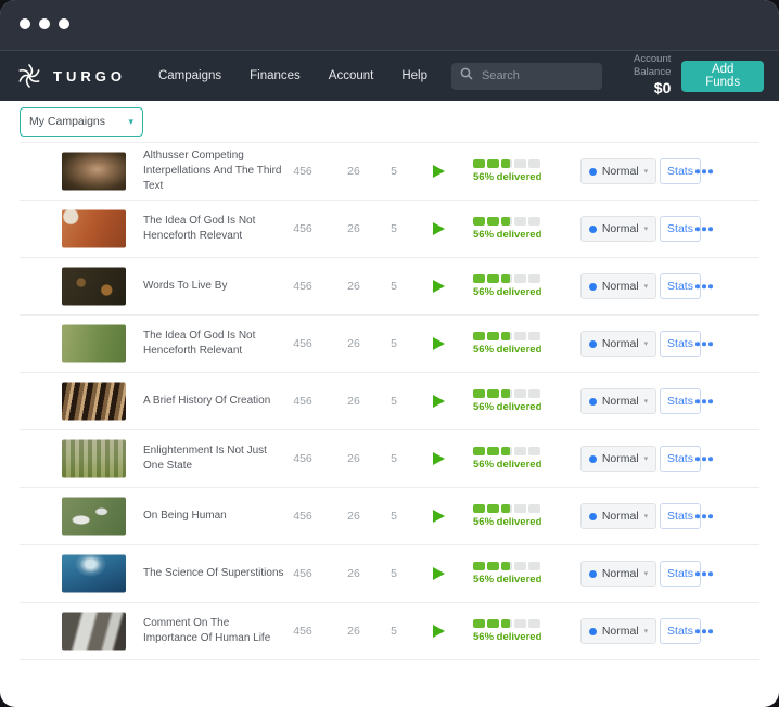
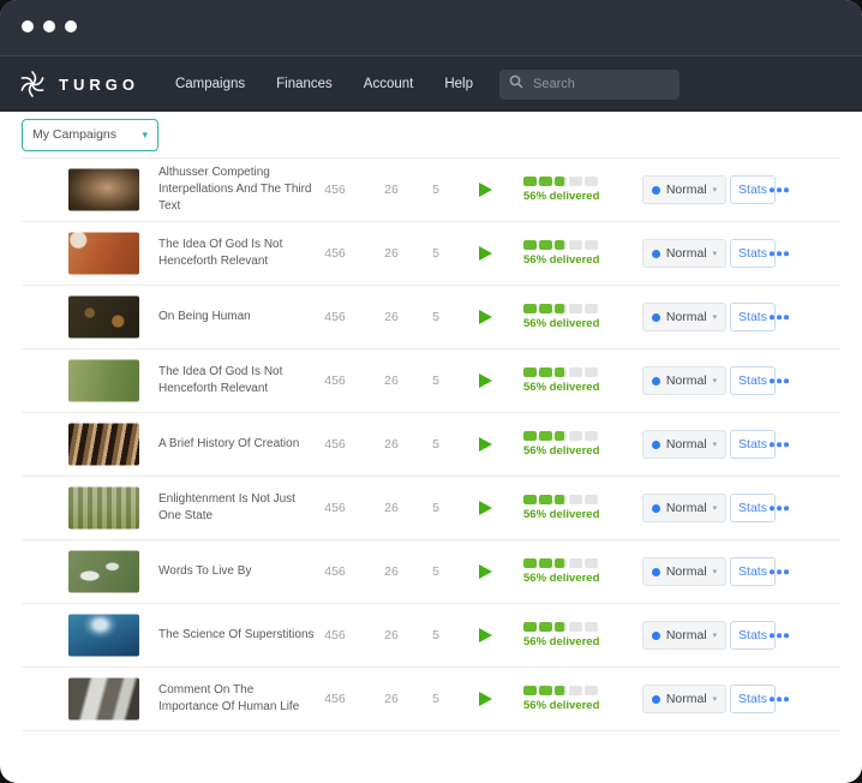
  TURGO
  Campaigns
  Finances
  Account
  Help
  Search
- Account Balance
- $0
- Add Funds
  My Campaigns
  ▾
  Althusser Competing Interpellations And The Third Text
  456
  26
  5
  56% delivered
  Normal
  Stats
  The Idea Of God Is Not Henceforth Relevant
  456
  26
  5
  56% delivered
  Normal
  Stats
- Words To Live By
+ On Being Human
  456
  26
  5
  56% delivered
  Normal
  Stats
  The Idea Of God Is Not Henceforth Relevant
  456
  26
  5
  56% delivered
  Normal
  Stats
  A Brief History Of Creation
  456
  26
  5
  56% delivered
  Normal
  Stats
  Enlightenment Is Not Just One State
  456
  26
  5
  56% delivered
  Normal
  Stats
- On Being Human
+ Words To Live By
  456
  26
  5
  56% delivered
  Normal
  Stats
  The Science Of Superstitions
  456
  26
  5
  56% delivered
  Normal
  Stats
  Comment On The Importance Of Human Life
  456
  26
  5
  56% delivered
  Normal
  Stats
